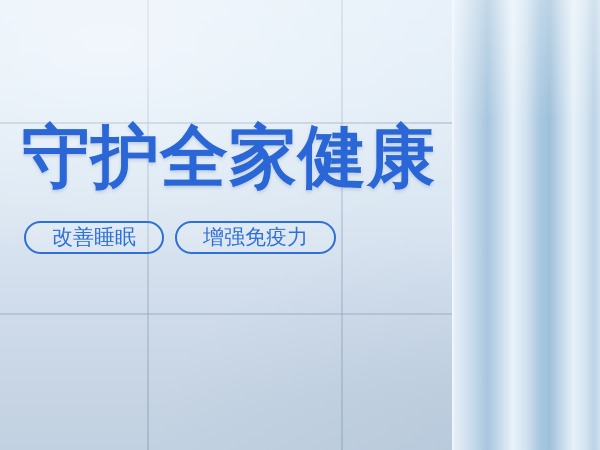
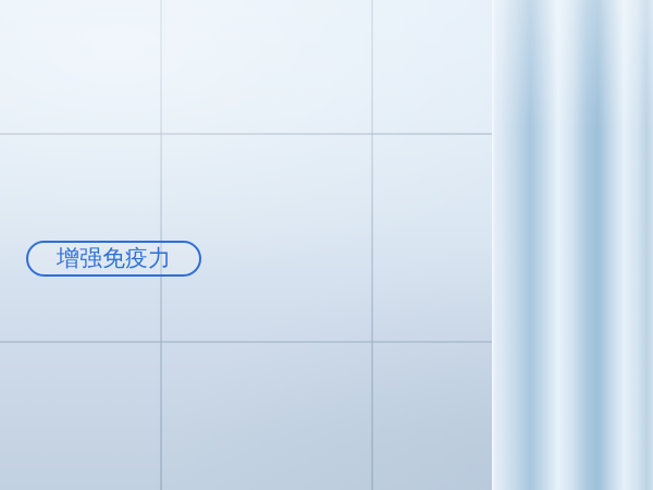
- 守护全家健康
- 改善睡眠
  增强免疫力
